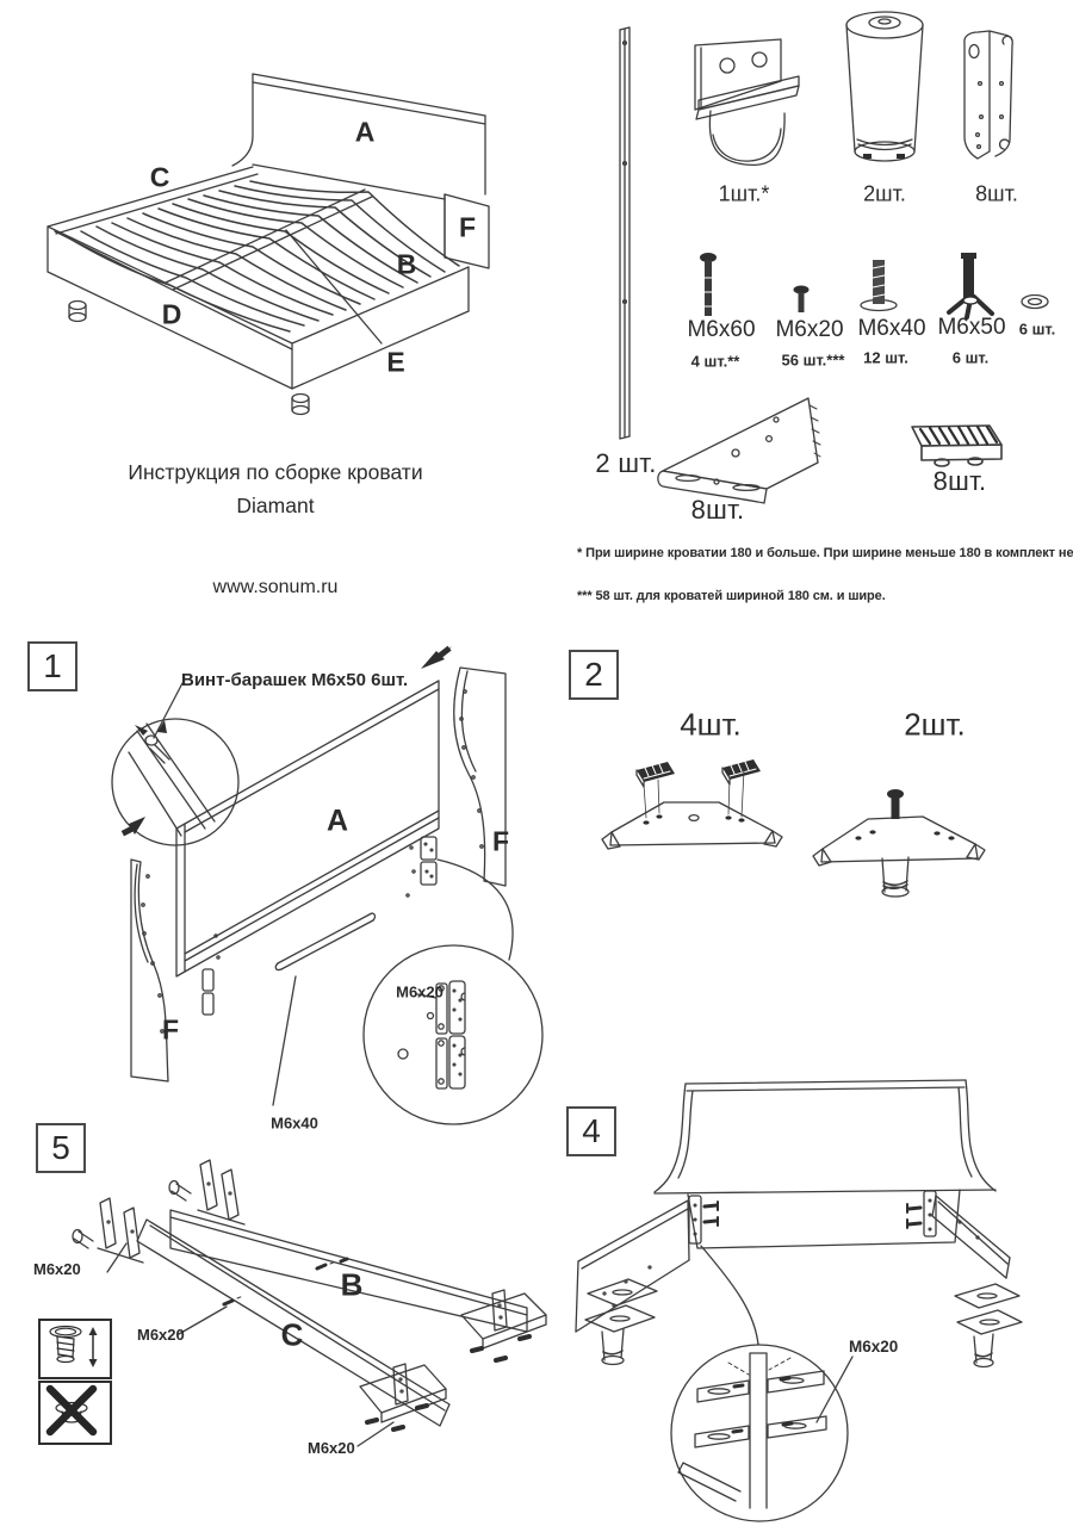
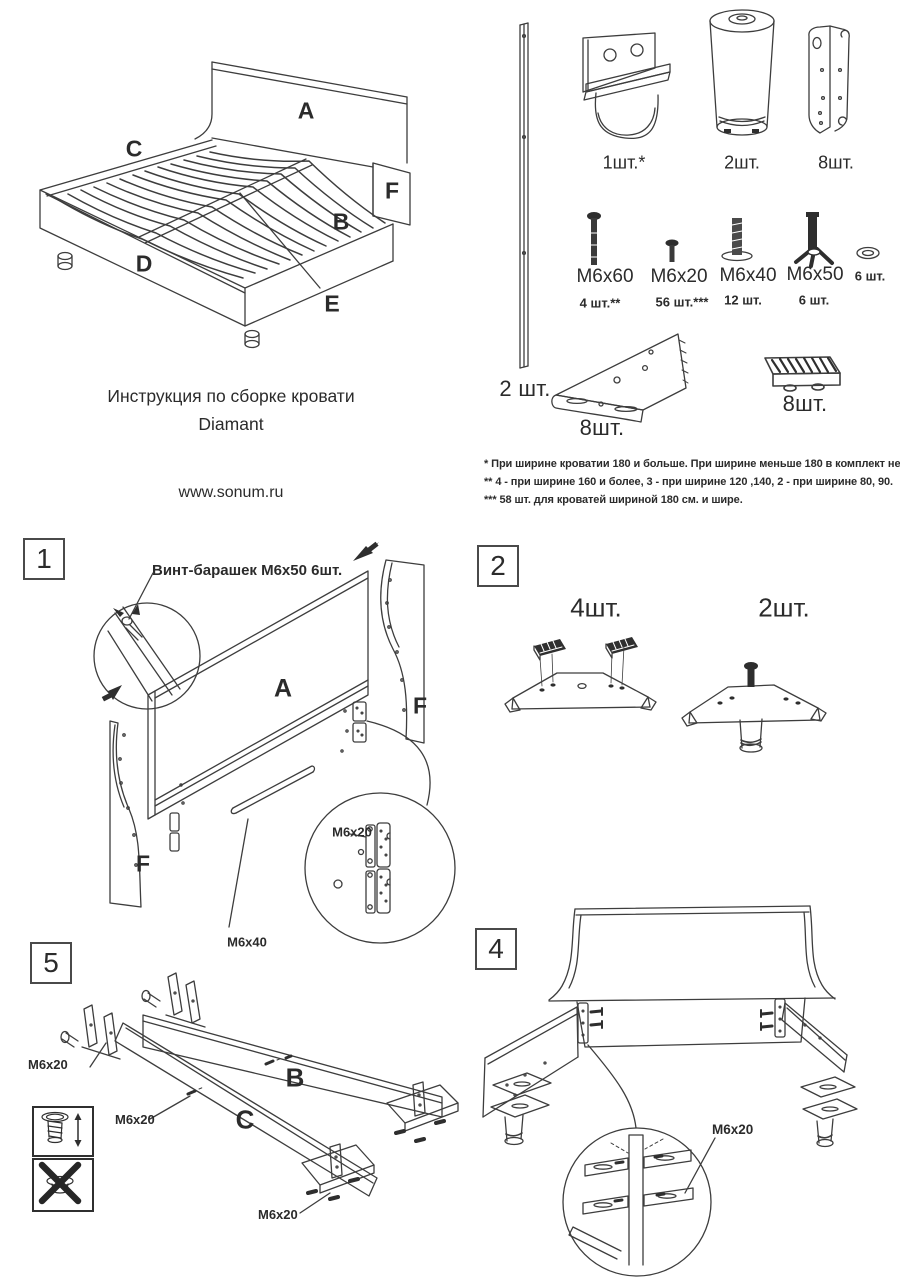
  A
  C
  F
  B
  D
  E
  Инструкция по сборке кровати
  Diamant
  www.sonum.ru
  2 шт.
  1шт.*
  2шт.
  8шт.
  М6х60
  4 шт.**
  М6х20
  56 шт.***
  М6х40
  12 шт.
  М6х50
  6 шт.
  6 шт.
  8шт.
  8шт.
  * При ширине кроватии 180 и больше. При ширине меньше 180 в комплект не
+ ** 4 - при ширине 160 и более, 3 - при ширине 120 ,140, 2 - при ширине 80, 90.
  *** 58 шт. для кроватей шириной 180 см. и шире.
  1
  Винт-барашек М6х50 6шт.
  A
  F
  F
  M6x20
  M6x40
  2
  4шт.
  2шт.
  5
  B
  C
  M6x20
  M6x20
  M6x20
  4
  M6x20
